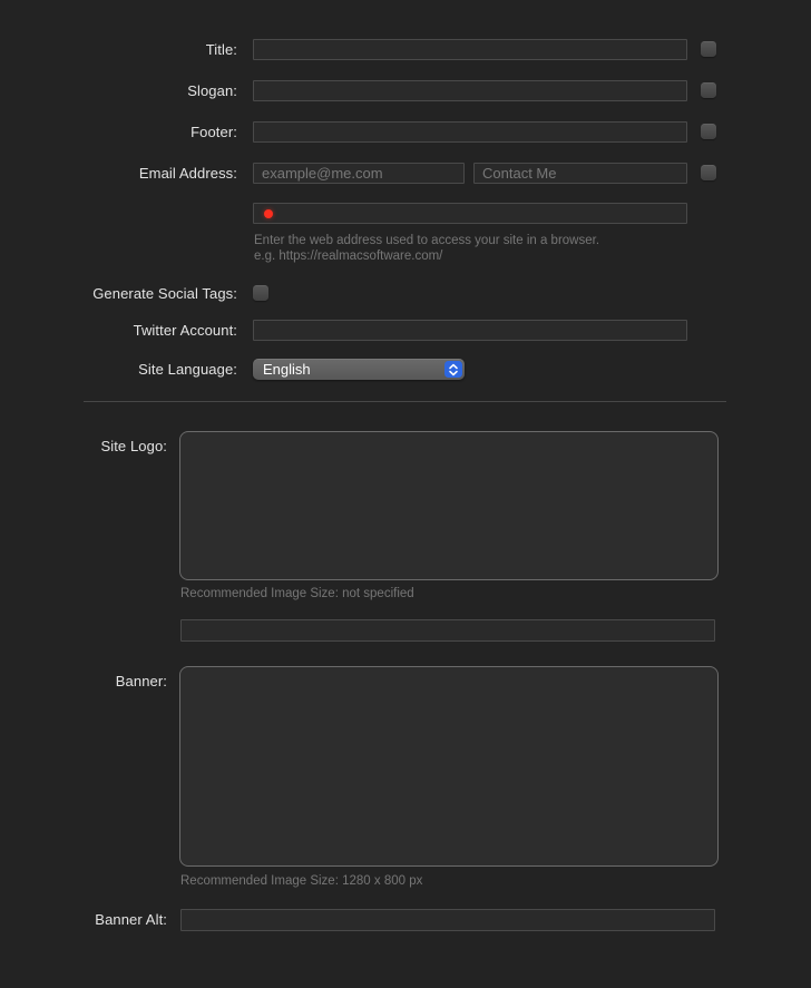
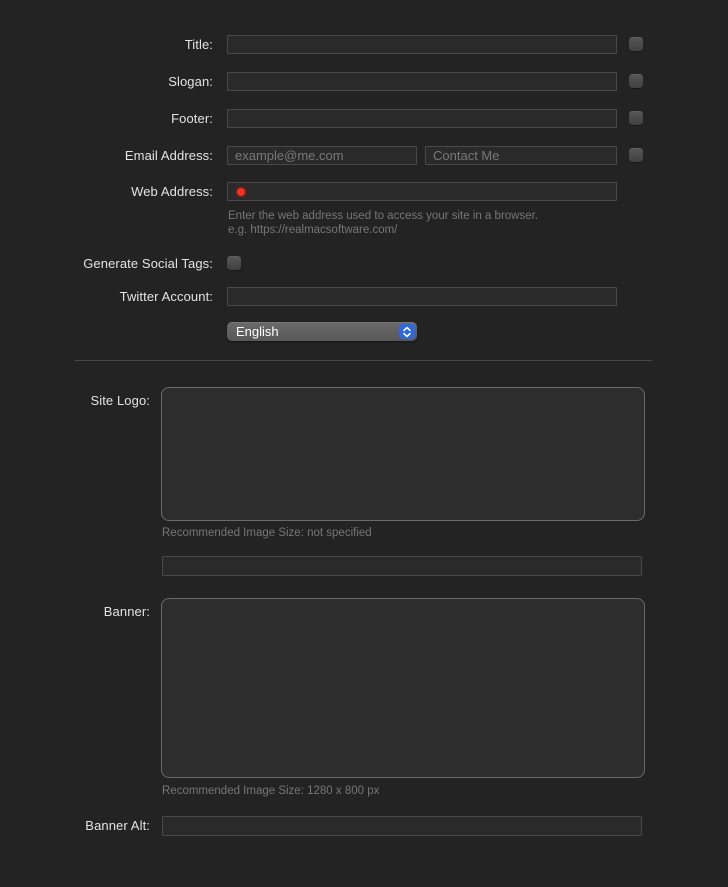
  Title:
  Slogan:
  Footer:
  Email Address:
  example@me.com
  Contact Me
+ Web Address:
  Enter the web address used to access your site in a browser.
  e.g. https://realmacsoftware.com/
  Generate Social Tags:
  Twitter Account:
- Site Language:
  English
  Site Logo:
  Recommended Image Size: not specified
  Banner:
  Recommended Image Size: 1280 x 800 px
  Banner Alt:
